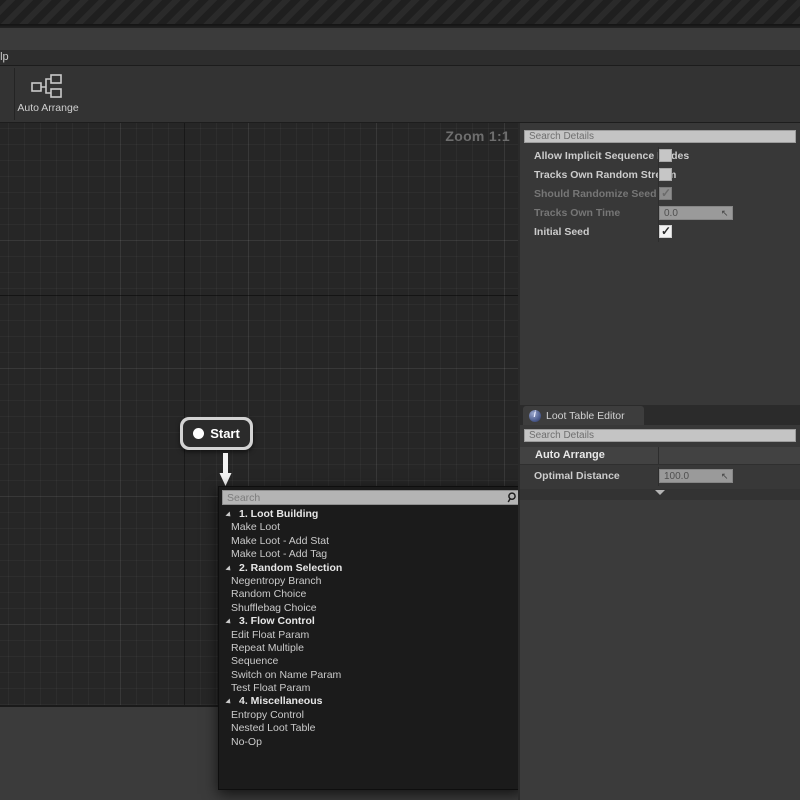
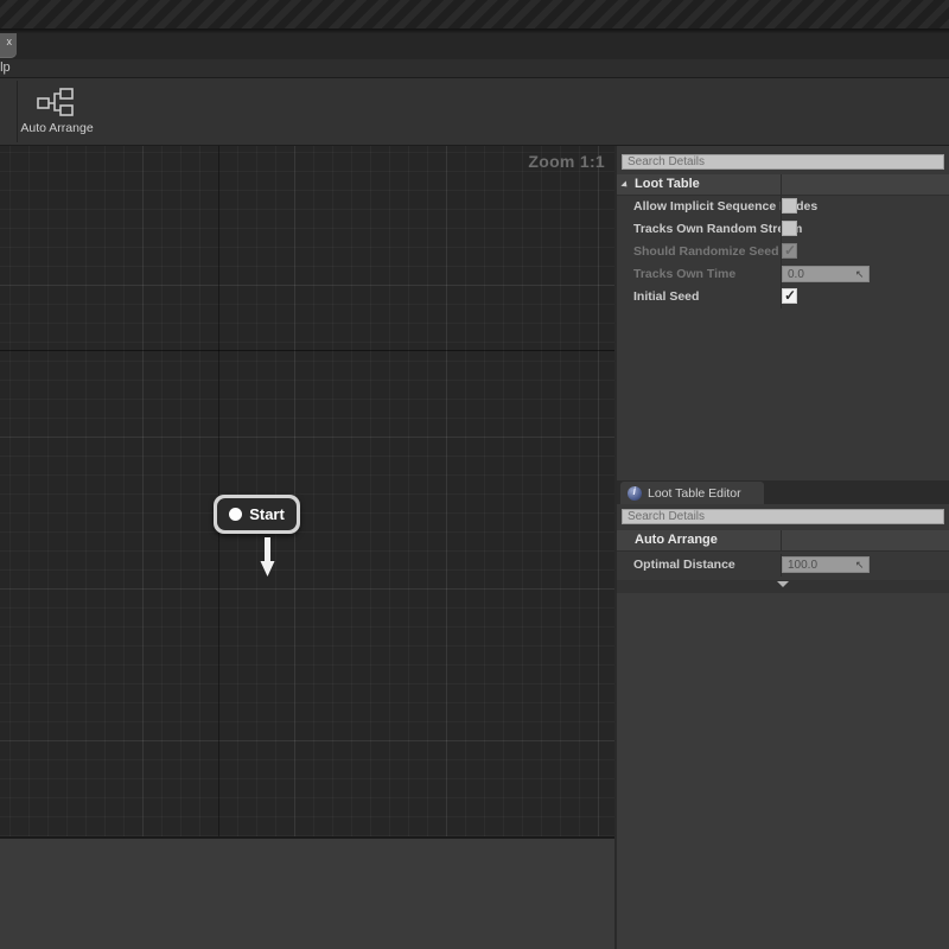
+ x
  Auto Arrange
  Zoom 1:1
  Start
- Search
- 1. Loot Building
- Make Loot
- Make Loot - Add Stat
- Make Loot - Add Tag
- 2. Random Selection
- Negentropy Branch
- Random Choice
- Shufflebag Choice
- 3. Flow Control
- Edit Float Param
- Repeat Multiple
- Sequence
- Switch on Name Param
- Test Float Param
- 4. Miscellaneous
- Entropy Control
- Nested Loot Table
- No-Op
  Search Details
+ Loot Table
  Allow Implicit Sequencedes
  Tracks Own Random Str
  Should Randomize Seed
  ✓
  Tracks Own Time
  0.0
  Initial Seed
  ✓
  Loot Table Editor
  Search Details
  Auto Arrange
  Optimal Distance
  100.0
